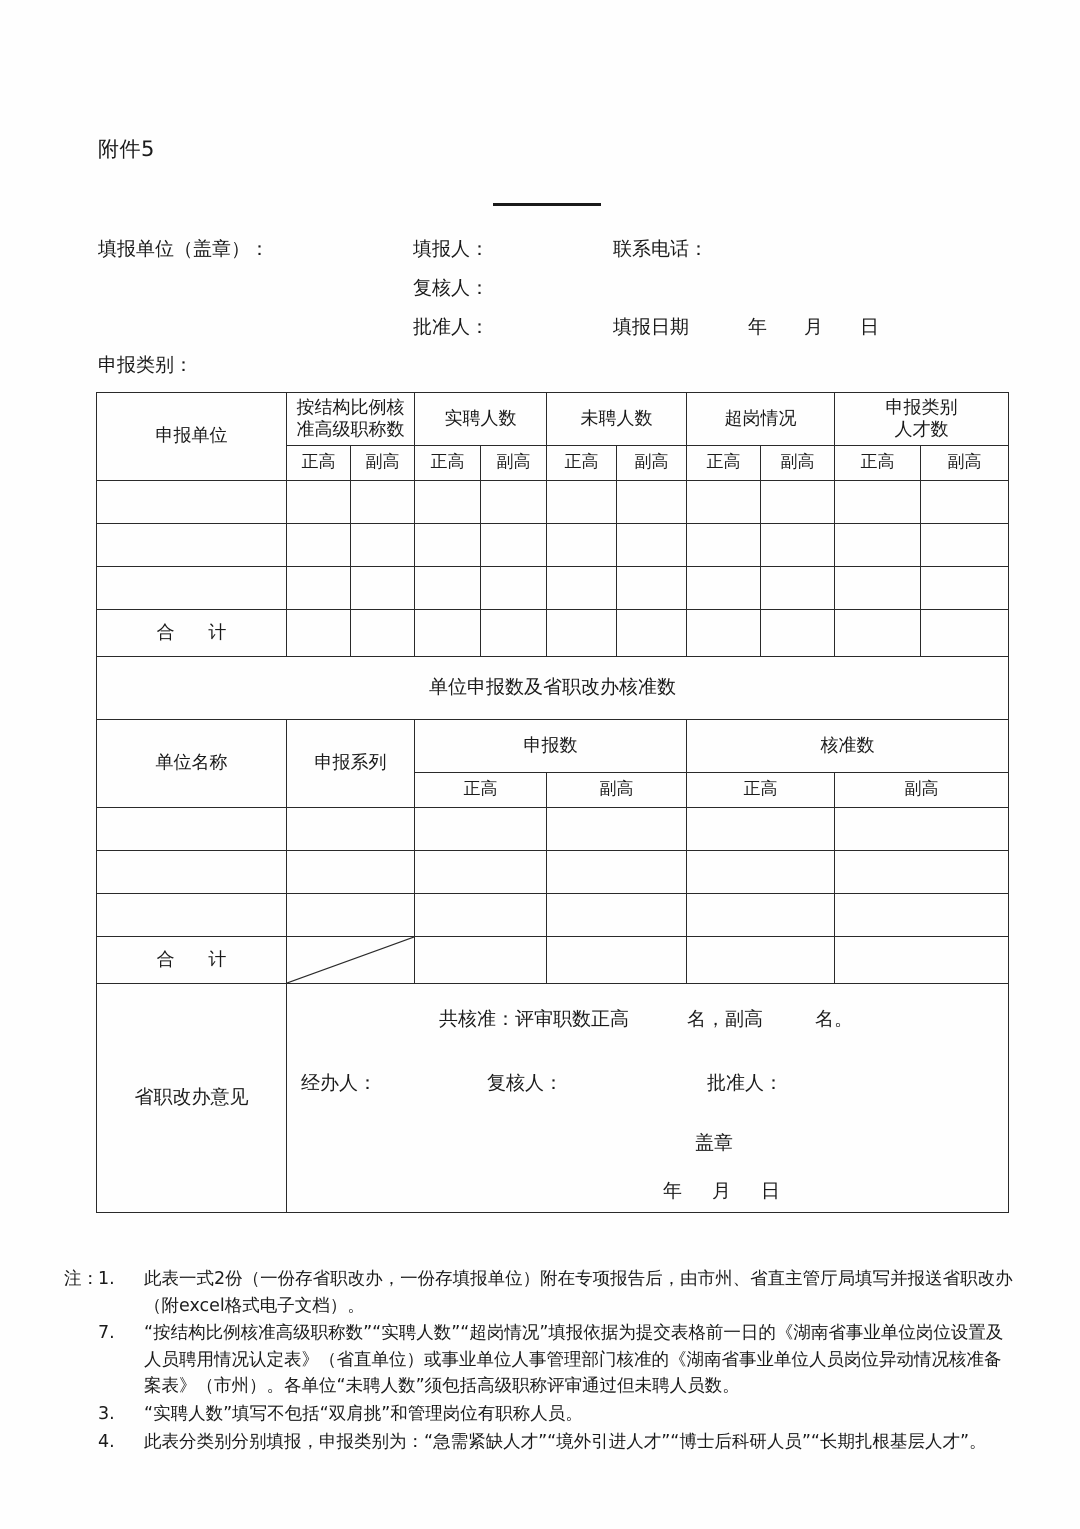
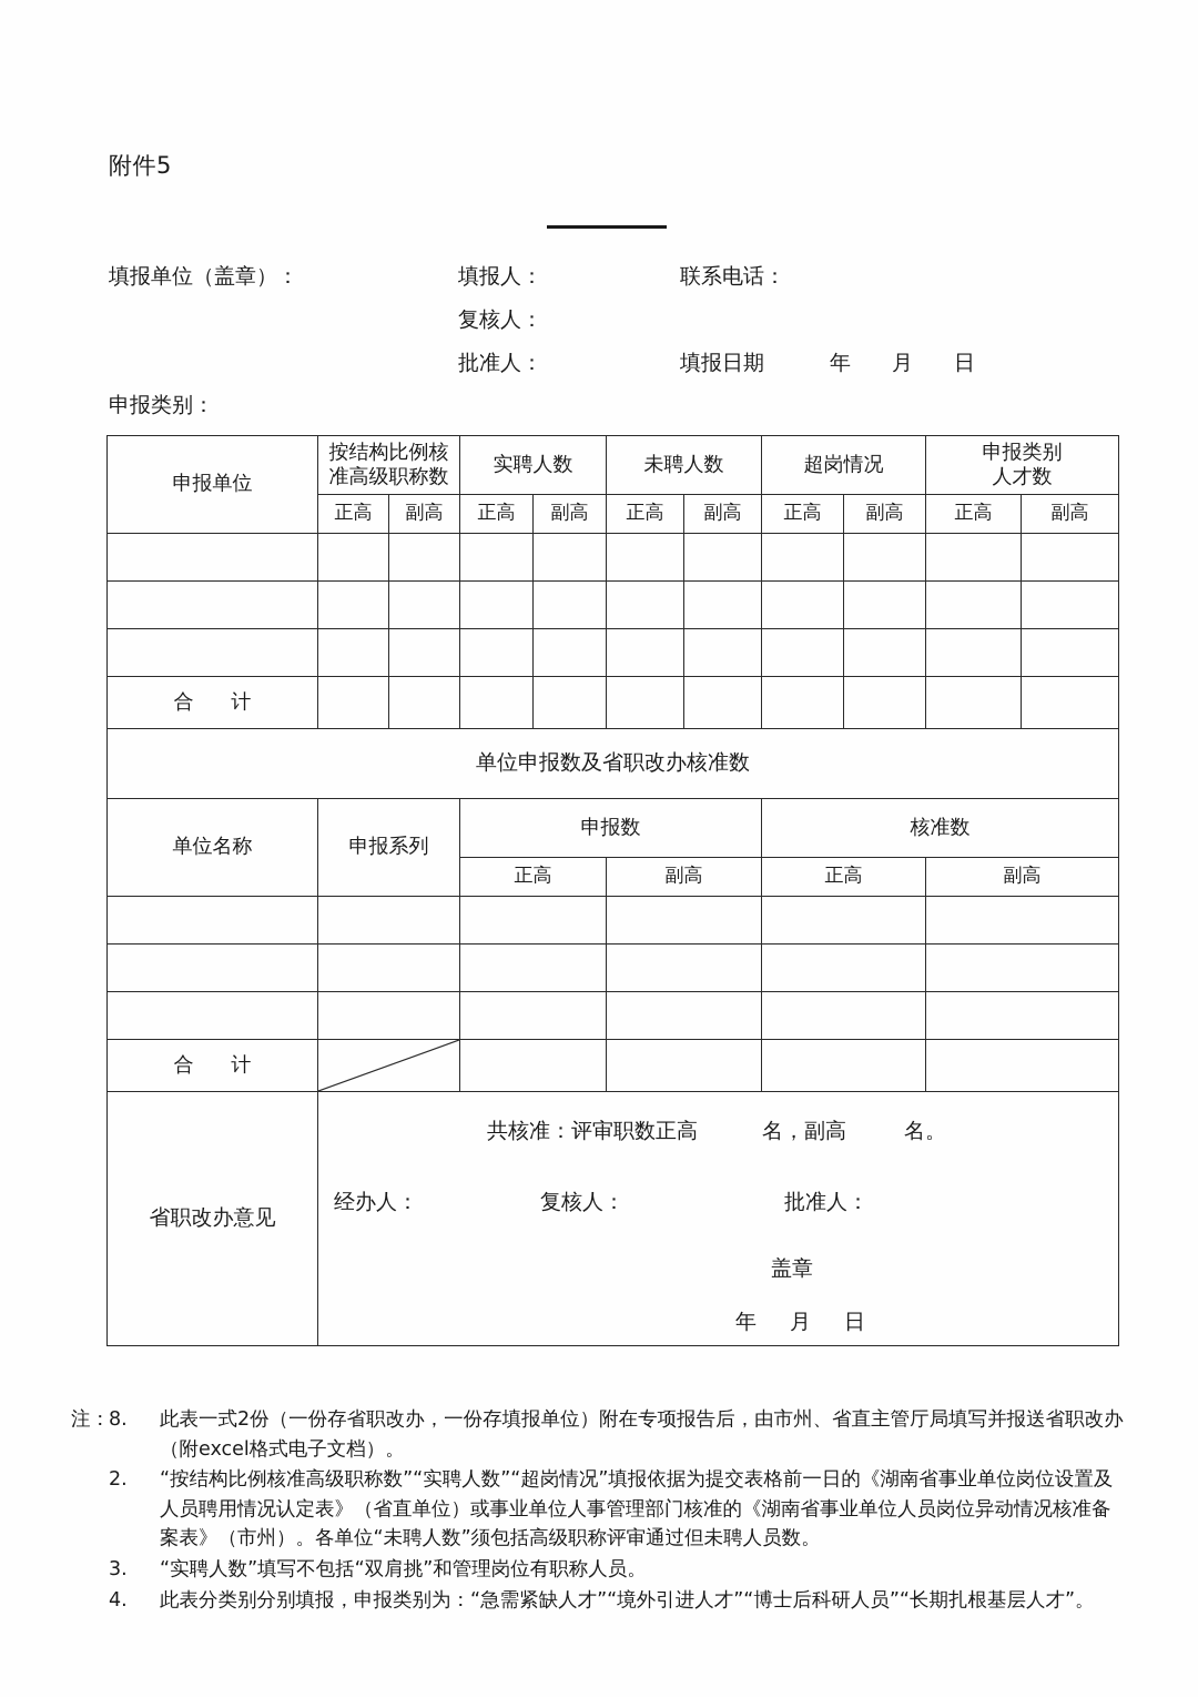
  附件5
  填报单位（盖章）：
  填报人：
  联系电话：
  复核人：
  批准人：
  填报日期
  年
  月
  日
  申报类别：
  申报单位	按结构比例核 准高级职称数	实聘人数	未聘人数	超岗情况	申报类别 人才数
  正高	副高	正高	副高	正高	副高	正高	副高	正高	副高
  合 计
  单位申报数及省职改办核准数
  单位名称	申报系列	申报数	核准数
  正高	副高	正高	副高
  合 计
  省职改办意见	共核准：评审职数正高 名，副高 名。 经办人： 复核人： 批准人： 盖章 年 月 日
  注：
- 1.
+ 8.
  此表一式2份（一份存省职改办，一份存填报单位）附在专项报告后，由市州、省直主管厅局填写并报送省职改办（附excel格式电子文档）。
- 7.
+ 2.
  “按结构比例核准高级职称数”“实聘人数”“超岗情况”填报依据为提交表格前一日的《湖南省事业单位岗位设置及人员聘用情况认定表》（省直单位）或事业单位人事管理部门核准的《湖南省事业单位人员岗位异动情况核准备案表》（市州）。各单位“未聘人数”须包括高级职称评审通过但未聘人员数。
  3.
  “实聘人数”填写不包括“双肩挑”和管理岗位有职称人员。
  4.
  此表分类别分别填报，申报类别为：“急需紧缺人才”“境外引进人才”“博士后科研人员”“长期扎根基层人才”。
